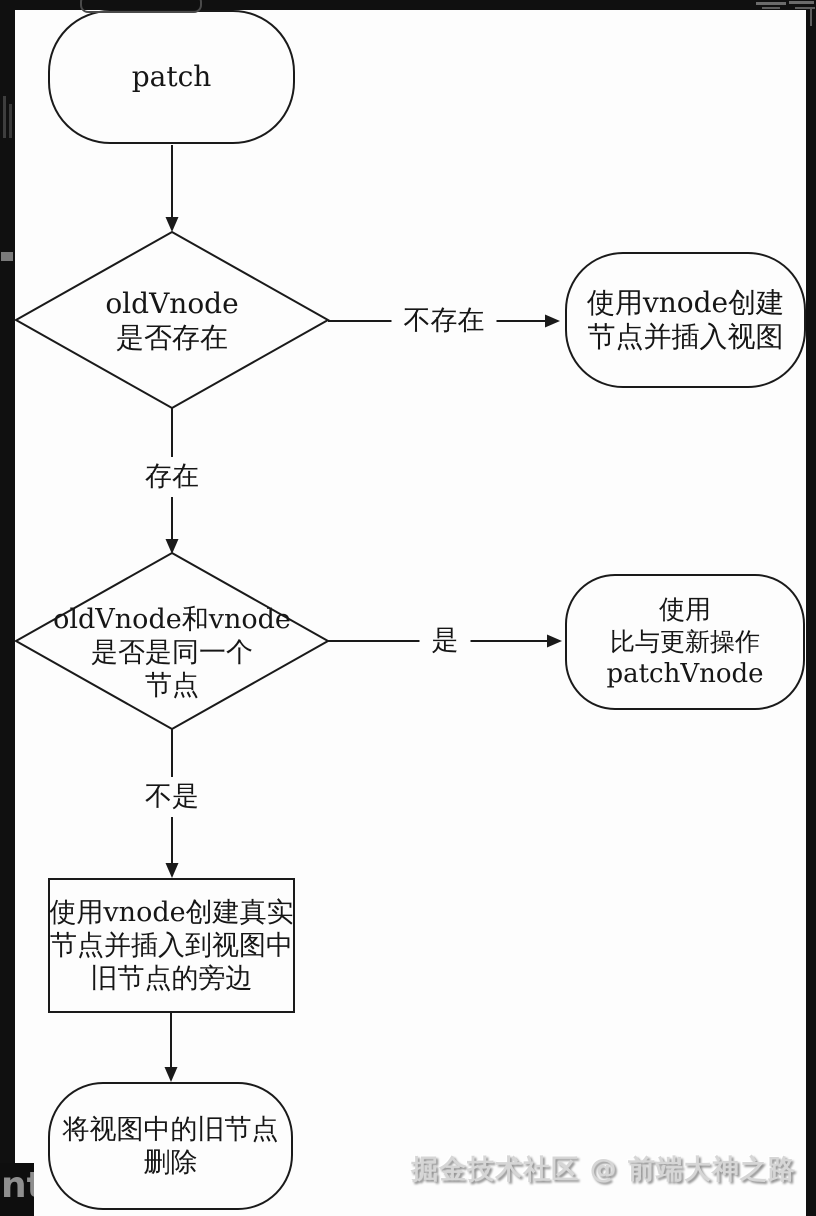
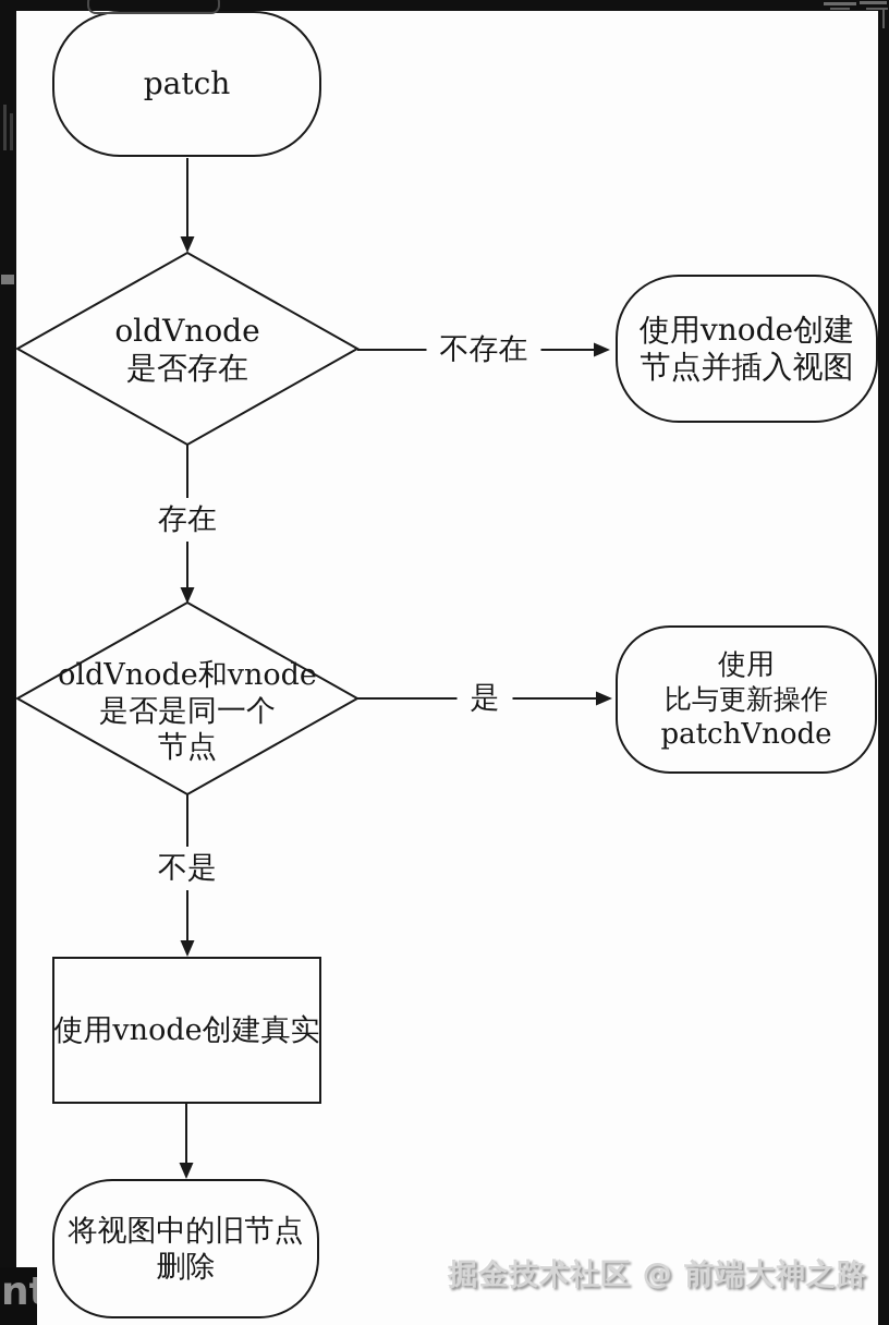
  patch
  oldVnode
  是否存在
  使用vnode创建
  节点并插入视图
  oldVnode和vnode
  是否是同一个
  节点
  使用
  比与更新操作
  patchVnode
  使用vnode创建真实
- 节点并插入到视图中
- 旧节点的旁边
  将视图中的旧节点
  删除
  不存在
  存在
  是
  不是
  掘金技术社区 @ 前端大神之路
